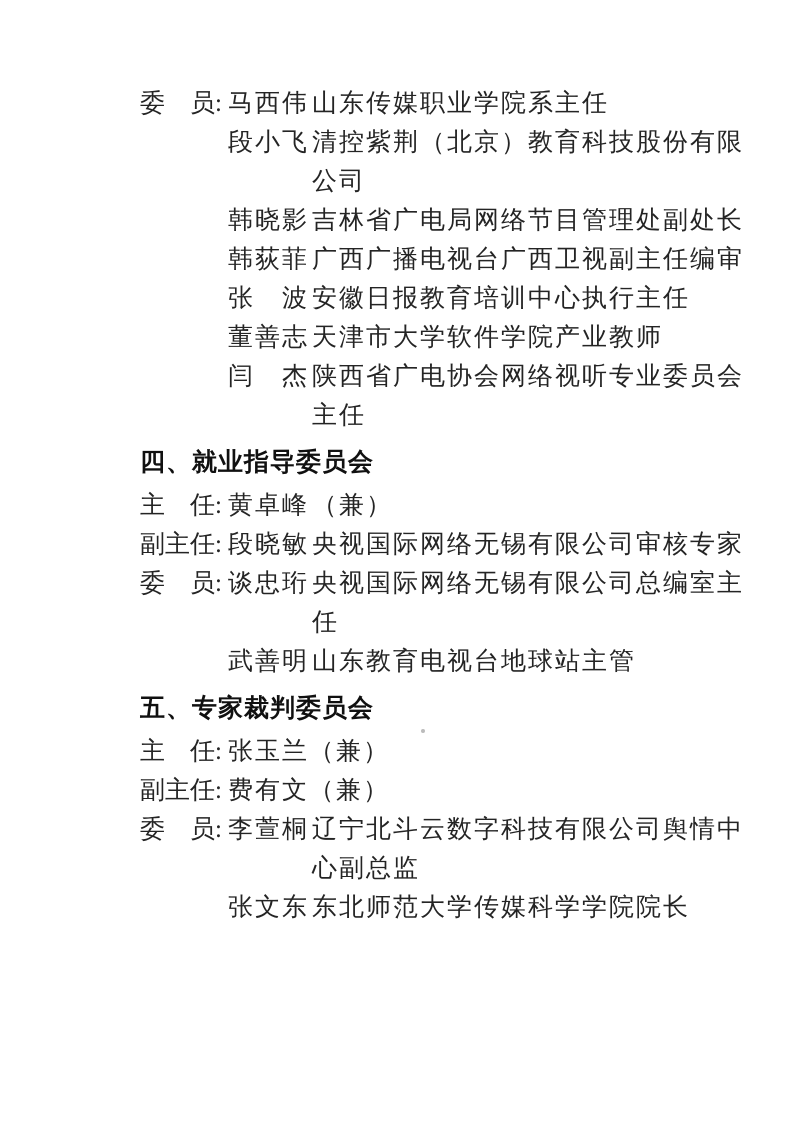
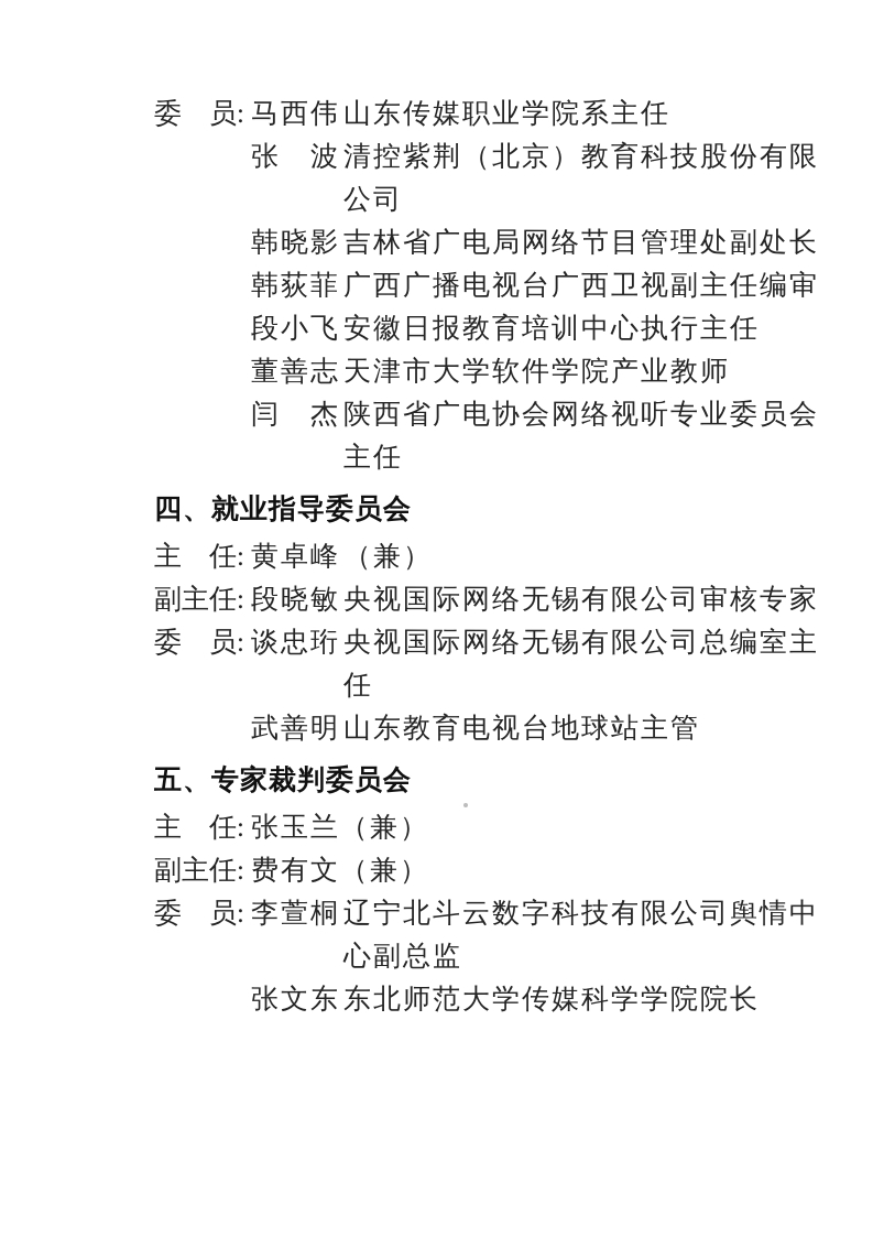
  委 员:
  马西伟
  山东传媒职业学院系主任
- 段小飞
+ 张 波
  清控紫荆（北京）教育科技股份有限
  公司
  韩晓影
  吉林省广电局网络节目管理处副处长
  韩荻菲
  广西广播电视台广西卫视副主任编审
- 张 波
+ 段小飞
  安徽日报教育培训中心执行主任
  董善志
  天津市大学软件学院产业教师
  闫 杰
  陕西省广电协会网络视听专业委员会
  主任
  四、就业指导委员会
  主 任:
  黄卓峰
  （兼）
  副主任:
  段晓敏
  央视国际网络无锡有限公司审核专家
  委 员:
  谈忠珩
  央视国际网络无锡有限公司总编室主
  任
  武善明
  山东教育电视台地球站主管
  五、专家裁判委员会
  主 任:
  张玉兰（兼）
  副主任:
  费有文（兼）
  委 员:
  李萱桐
  辽宁北斗云数字科技有限公司舆情中
  心副总监
  张文东
  东北师范大学传媒科学学院院长
